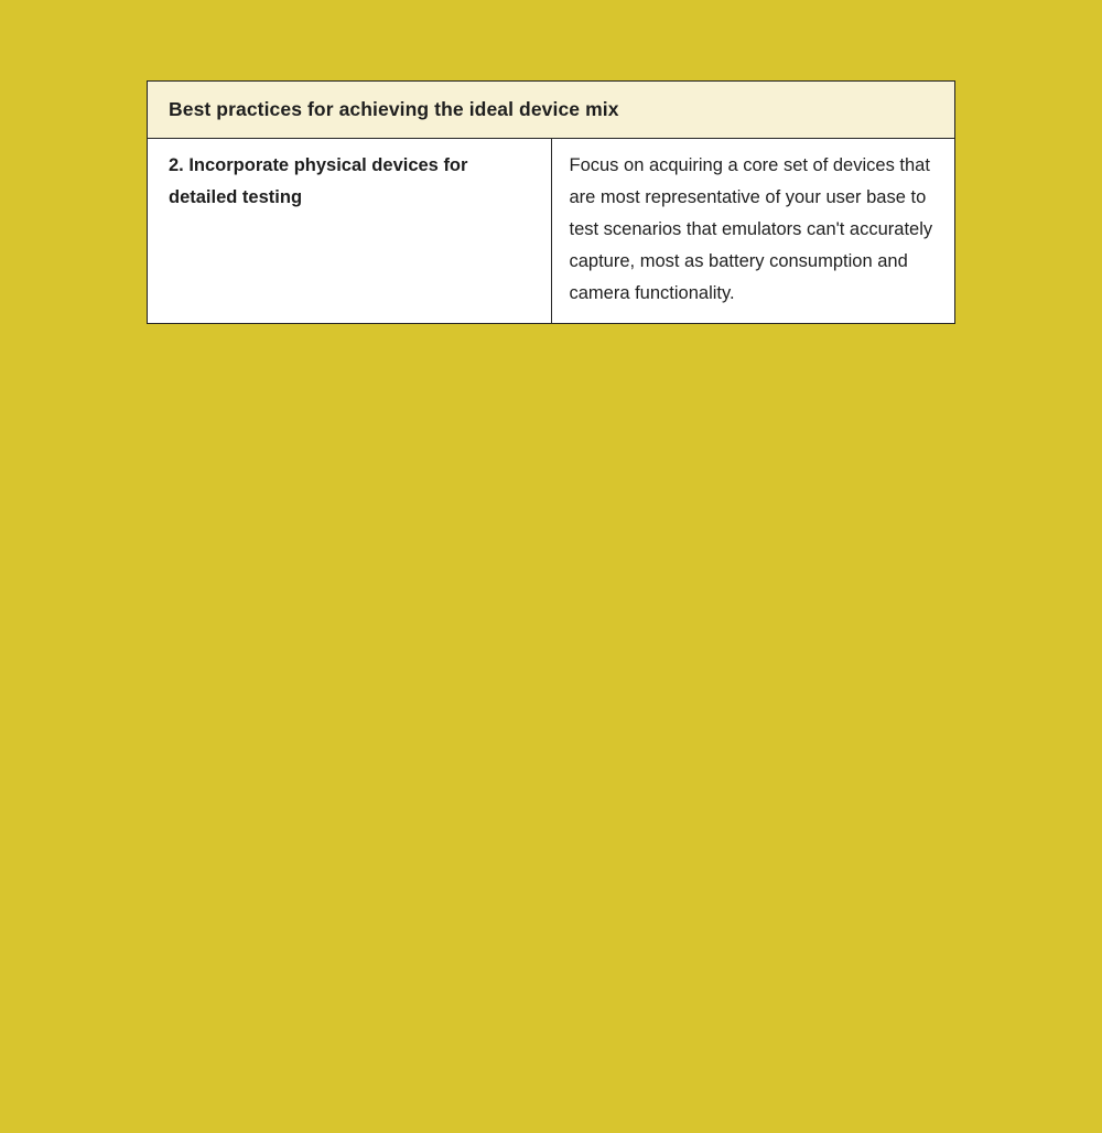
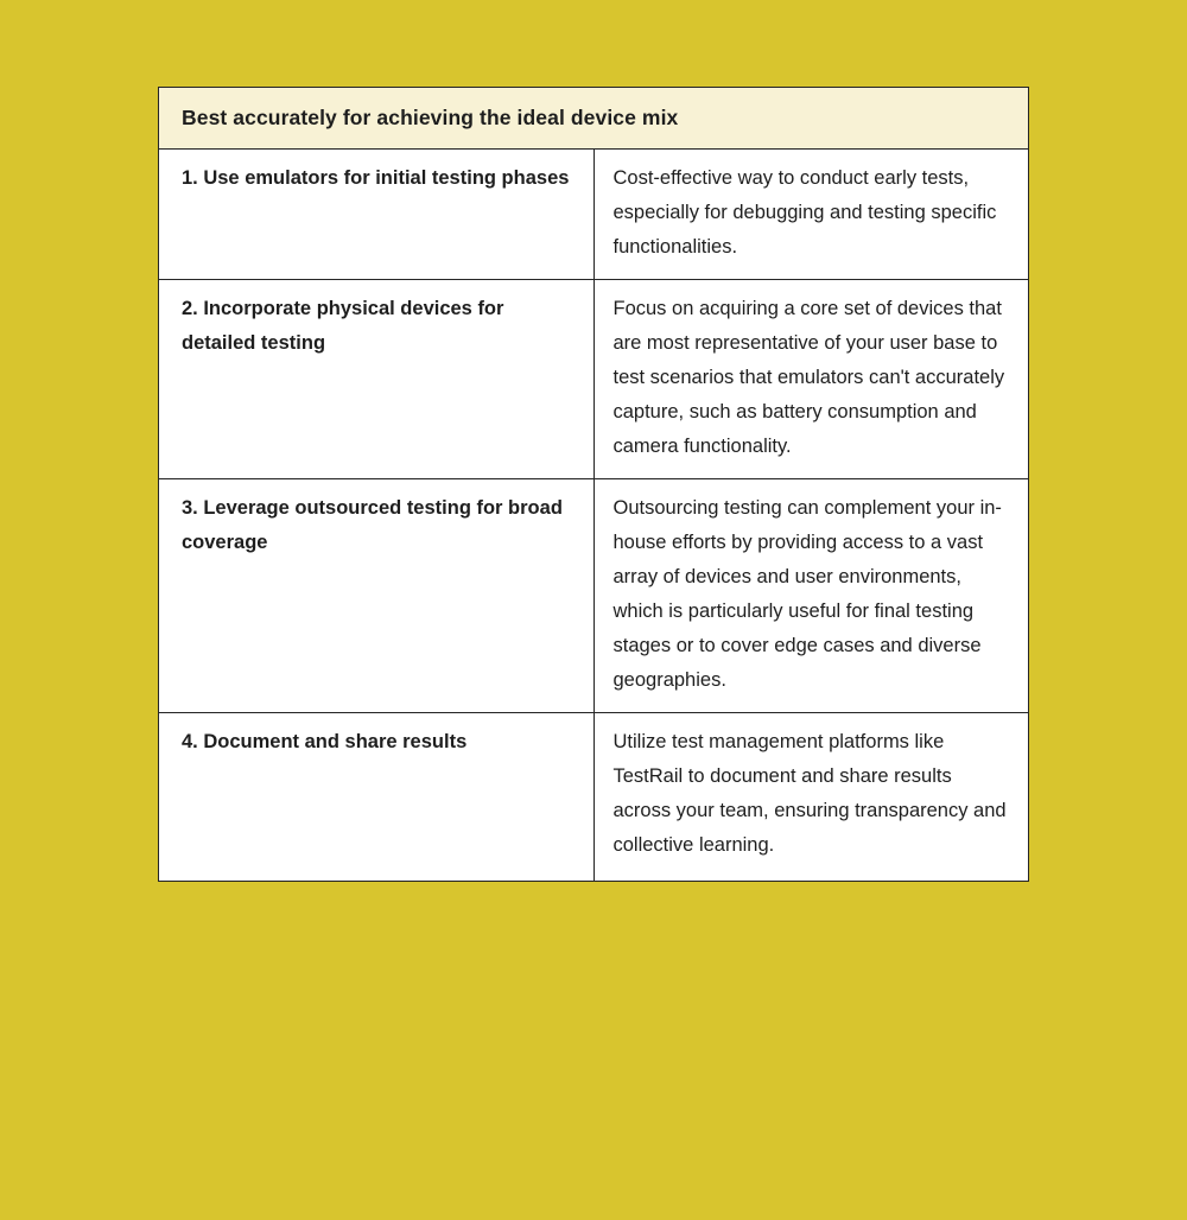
- Best practices for achieving the ideal device mix
+ Best accurately for achieving the ideal device mix
+ 1. Use emulators for initial testing phases	Cost-effective way to conduct early tests, especially for debugging and testing specific functionalities.
- 2. Incorporate physical devices for detailed testing	Focus on acquiring a core set of devices that are most representative of your user base to test scenarios that emulators can't accurately capture, most as battery consumption and camera functionality.
+ 2. Incorporate physical devices for detailed testing	Focus on acquiring a core set of devices that are most representative of your user base to test scenarios that emulators can't accurately capture, such as battery consumption and camera functionality.
+ 3. Leverage outsourced testing for broad coverage	Outsourcing testing can complement your in-house efforts by providing access to a vast array of devices and user environments, which is particularly useful for final testing stages or to cover edge cases and diverse geographies.
+ 4. Document and share results	Utilize test management platforms like TestRail to document and share results across your team, ensuring transparency and collective learning.
